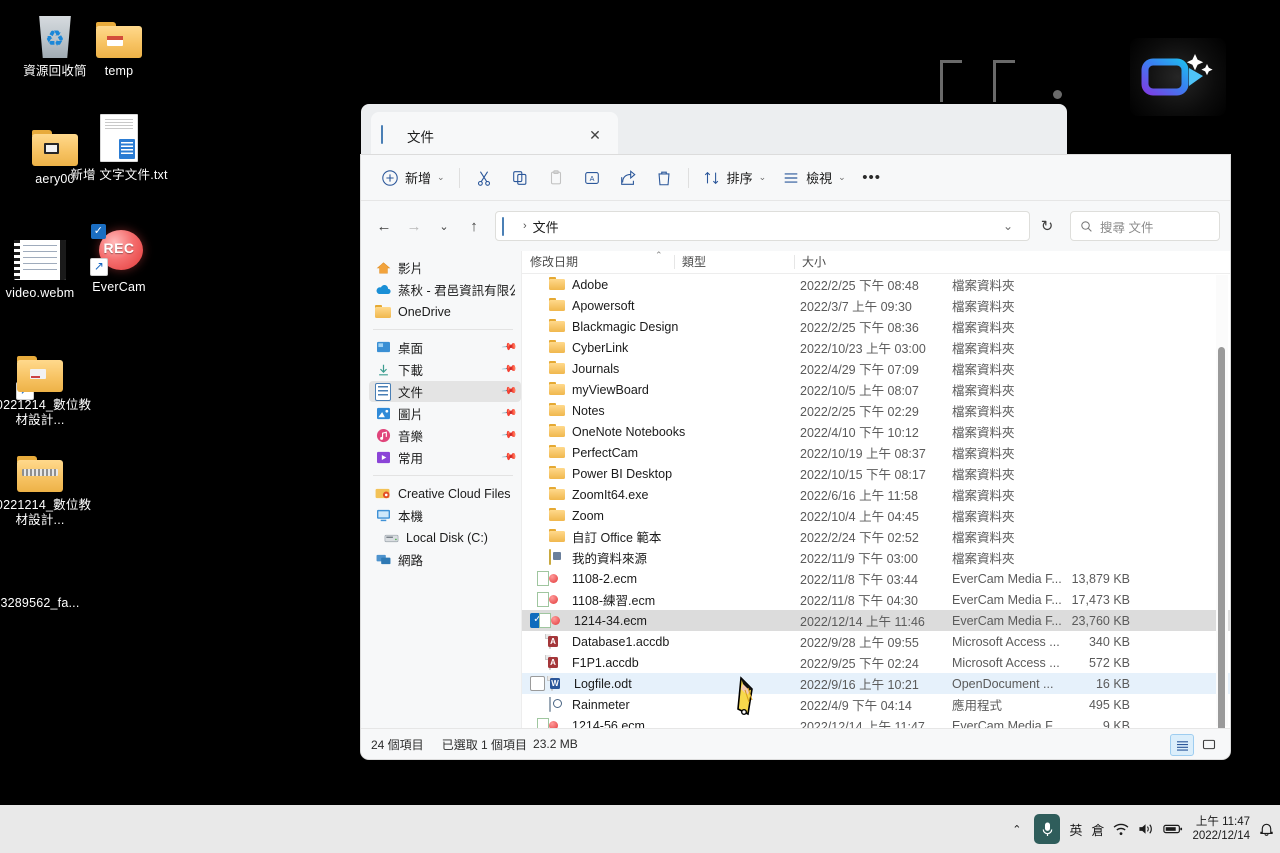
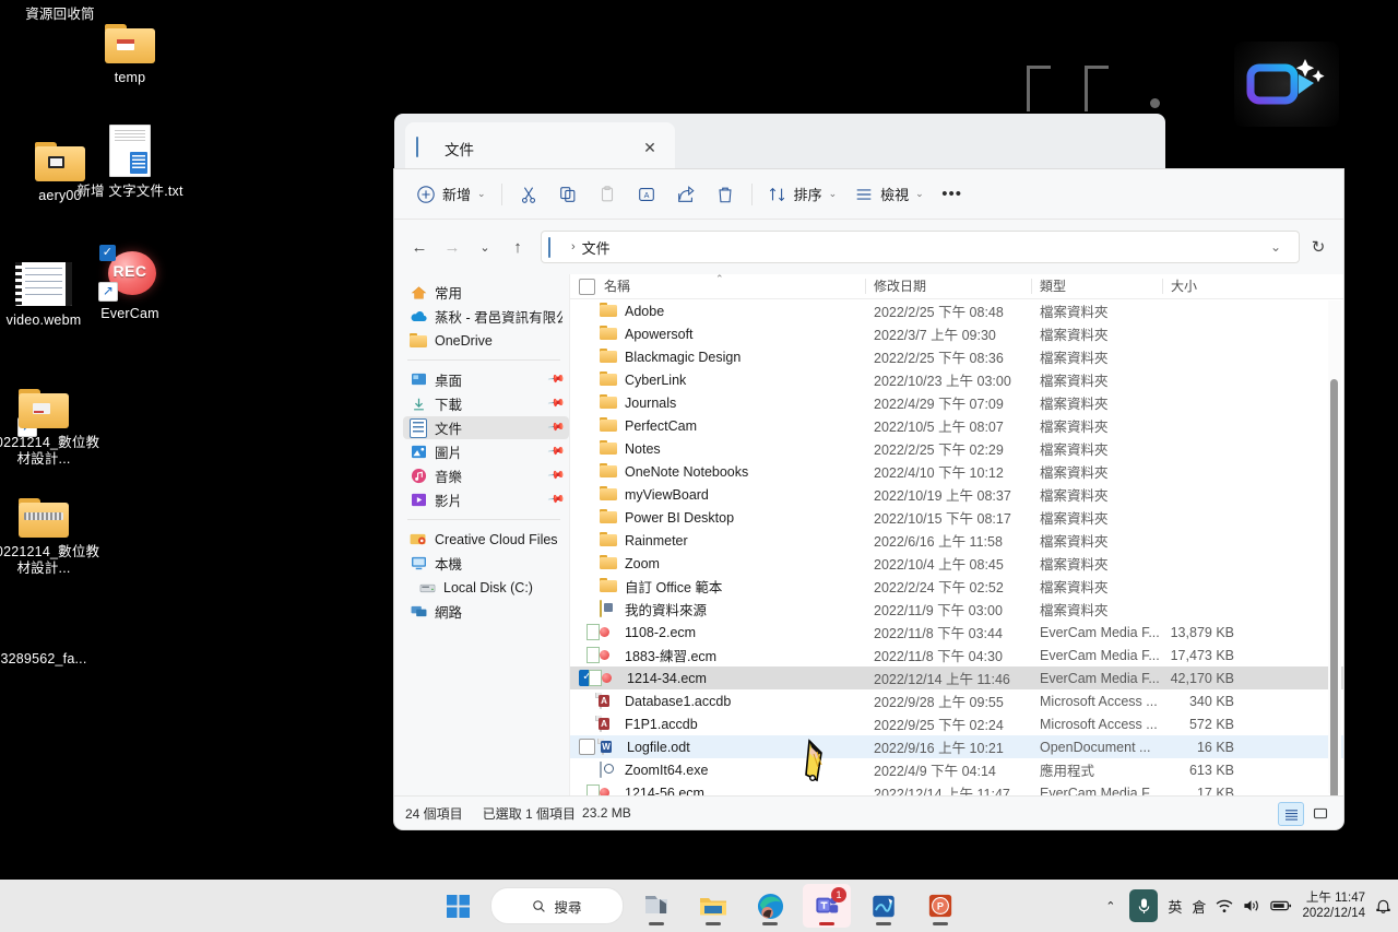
- ♻
  資源回收筒
  temp
  aery00
  新增 文字文件.txt
  video.webm
  REC
  ✓
  ↗
  EverCam
  221214_數位教材設計...
  221214_數位教材設計...
  3289562_fa...
  文件
  ✕
  新增
  ⌄
  A
  排序
  ⌄
  檢視
  ⌄
  •••
  ←
  →
  ⌄
  ↑
  ›
  文件
  ⌄
  ↻
- 搜尋 文件
- 影片
+ 常用
  蒸秋 - 君邑資訊有限
  OneDrive
  桌面
  下載
  文件
  圖片
  音樂
- 常用
+ 影片
  Creative Cloud Files
  本機
  Local Disk (C:)
  網路
+ 名稱
  修改日期
  類型
  大小
  ⌃
  Adobe
  2022/2/25 下午 08:48
  檔案資料夾
  Apowersoft
  2022/3/7 上午 09:30
  檔案資料夾
  Blackmagic Design
  2022/2/25 下午 08:36
  檔案資料夾
  CyberLink
  2022/10/23 上午 03:00
  檔案資料夾
  Journals
  2022/4/29 下午 07:09
  檔案資料夾
- myViewBoard
+ PerfectCam
  2022/10/5 上午 08:07
  檔案資料夾
  Notes
  2022/2/25 下午 02:29
  檔案資料夾
  OneNote Notebooks
  2022/4/10 下午 10:12
  檔案資料夾
- PerfectCam
+ myViewBoard
  2022/10/19 上午 08:37
  檔案資料夾
  Power BI Desktop
  2022/10/15 下午 08:17
  檔案資料夾
- ZoomIt64.exe
+ Rainmeter
  2022/6/16 上午 11:58
  檔案資料夾
  Zoom
- 2022/10/4 上午 04:45
+ 2022/10/4 上午 08:45
  檔案資料夾
  自訂 Office 範本
  2022/2/24 下午 02:52
  檔案資料夾
  我的資料來源
  2022/11/9 下午 03:00
  檔案資料夾
  1108-2.ecm
  2022/11/8 下午 03:44
  EverCam Media F...
  13,879 KB
- 1108-練習.ecm
+ 1883-練習.ecm
  2022/11/8 下午 04:30
  EverCam Media F...
  17,473 KB
  ✓
  1214-34.ecm
  2022/12/14 上午 11:46
  EverCam Media F...
- 23,760 KB
+ 42,170 KB
  A
  Database1.accdb
  2022/9/28 上午 09:55
  Microsoft Access ...
  340 KB
  A
  F1P1.accdb
  2022/9/25 下午 02:24
  Microsoft Access ...
  572 KB
  W
  Logfile.odt
  2022/9/16 上午 10:21
  OpenDocument ...
  16 KB
- Rainmeter
+ ZoomIt64.exe
  2022/4/9 下午 04:14
  應用程式
- 495 KB
+ 613 KB
  1214-56.ecm
  2022/12/14 上午 11:47
  EverCam Media F...
- 9 KB
+ 17 KB
  24 個項目
  已選取 1 個項目
  23.2 MB
+ 搜尋
+ 1
+ P
  ⌃
  英
  倉
  上午 11:47
  2022/12/14
